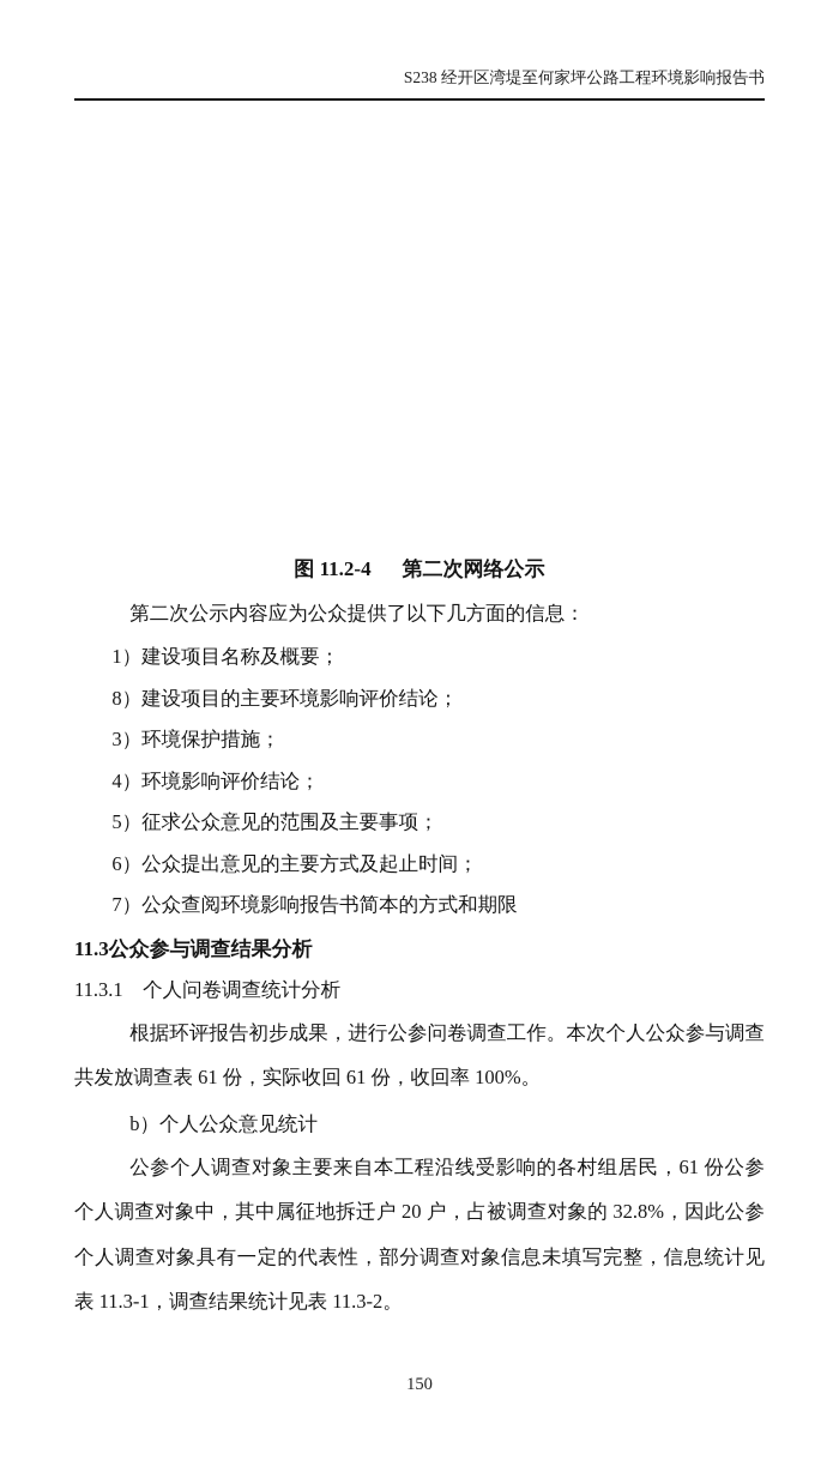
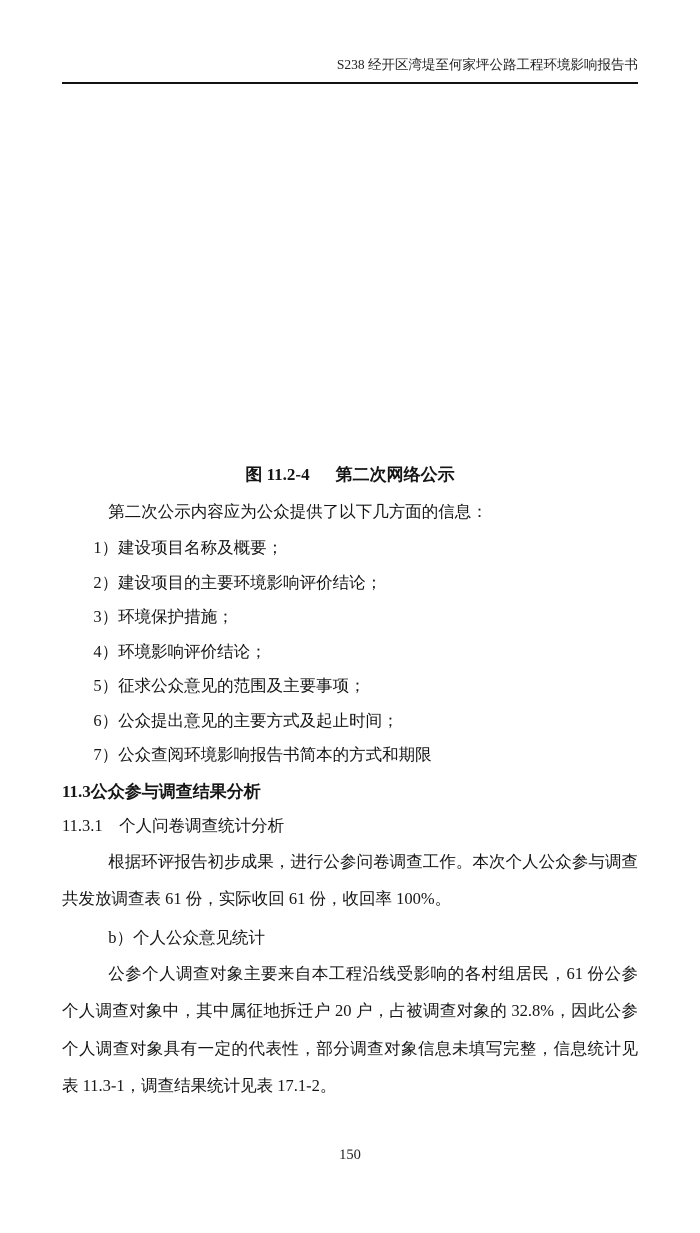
  S238 经开区湾堤至何家坪公路工程环境影响报告书
  图 11.2-4 第二次网络公示
  第二次公示内容应为公众提供了以下几方面的信息：
  1）建设项目名称及概要；
- 8）建设项目的主要环境影响评价结论；
+ 2）建设项目的主要环境影响评价结论；
  3）环境保护措施；
  4）环境影响评价结论；
  5）征求公众意见的范围及主要事项；
  6）公众提出意见的主要方式及起止时间；
  7）公众查阅环境影响报告书简本的方式和期限
  11.3公众参与调查结果分析
  11.3.1 个人问卷调查统计分析
  根据环评报告初步成果，进行公参问卷调查工作。本次个人公众参与调查共发放调查表 61 份，实际收回 61 份，收回率 100%。
  b）个人公众意见统计
- 公参个人调查对象主要来自本工程沿线受影响的各村组居民，61 份公参个人调查对象中，其中属征地拆迁户 20 户，占被调查对象的 32.8%，因此公参个人调查对象具有一定的代表性，部分调查对象信息未填写完整，信息统计见表 11.3-1，调查结果统计见表 11.3-2。
+ 公参个人调查对象主要来自本工程沿线受影响的各村组居民，61 份公参个人调查对象中，其中属征地拆迁户 20 户，占被调查对象的 32.8%，因此公参个人调查对象具有一定的代表性，部分调查对象信息未填写完整，信息统计见表 11.3-1，调查结果统计见表 17.1-2。
  150
